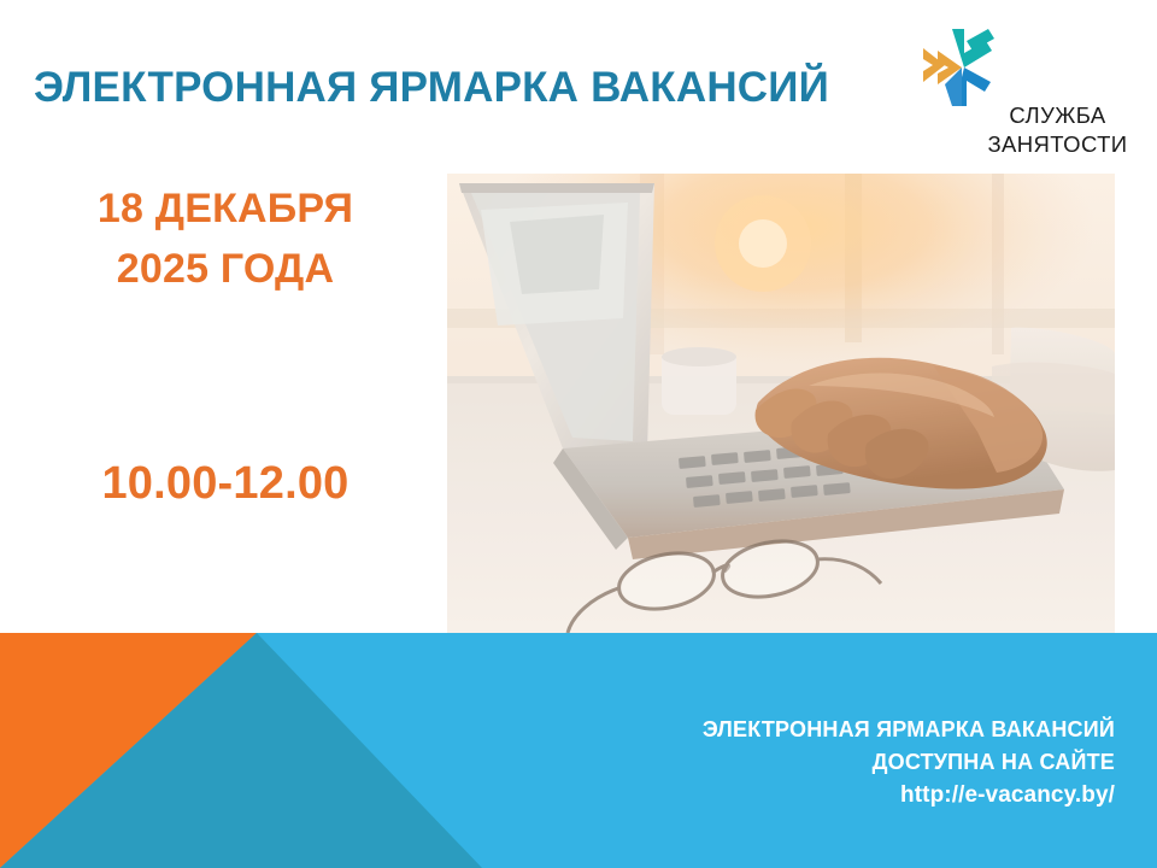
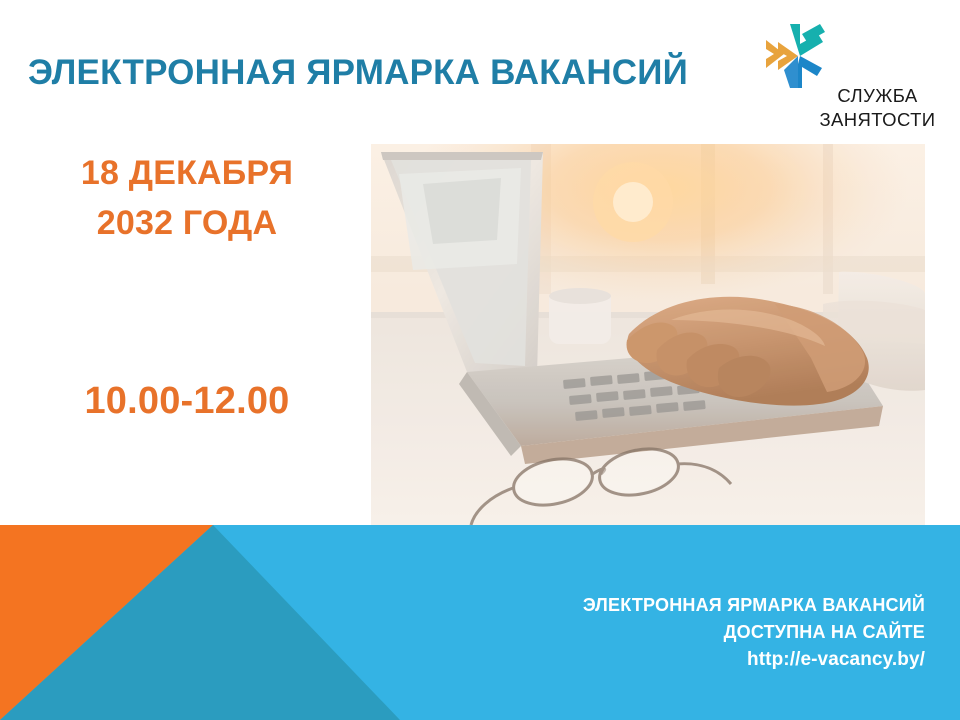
  ЭЛЕКТРОННАЯ ЯРМАРКА ВАКАНСИЙ
  СЛУЖБА
  ЗАНЯТОСТИ
  18 ДЕКАБРЯ
- 2025 ГОДА
+ 2032 ГОДА
  10.00-12.00
  ЭЛЕКТРОННАЯ ЯРМАРКА ВАКАНСИЙ
  ДОСТУПНА НА САЙТЕ
  http://e-vacancy.by/
